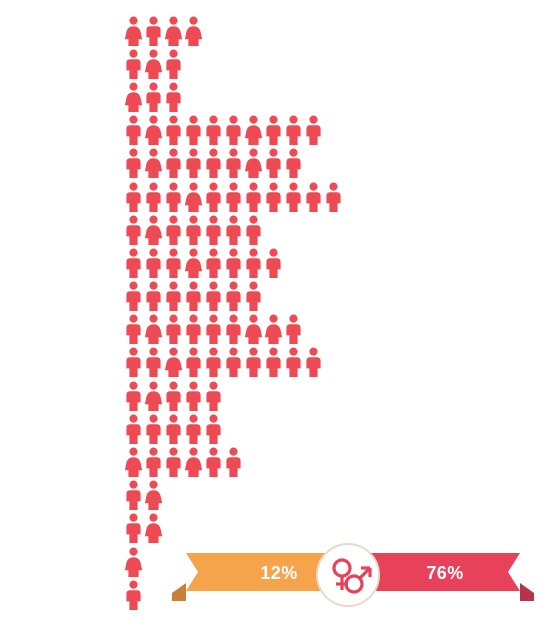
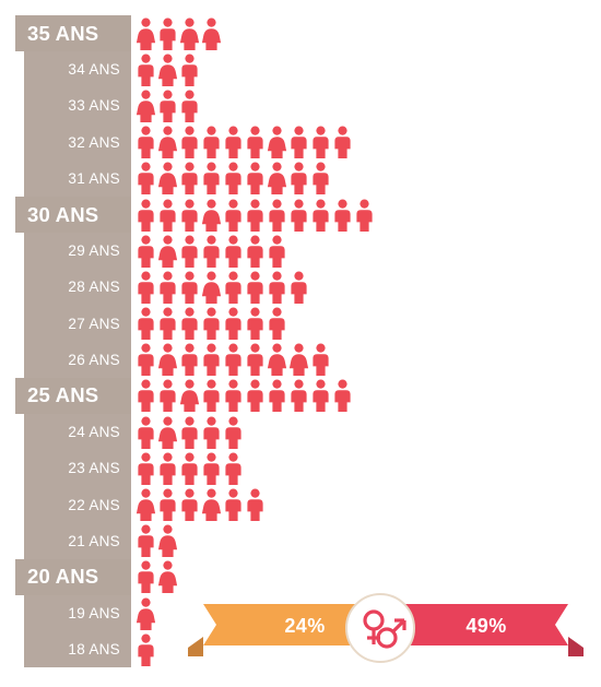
+ 35 ANS
+ 34 ANS
+ 33 ANS
+ 32 ANS
+ 31 ANS
+ 30 ANS
+ 29 ANS
+ 28 ANS
+ 27 ANS
+ 26 ANS
+ 25 ANS
+ 24 ANS
+ 23 ANS
+ 22 ANS
+ 21 ANS
+ 20 ANS
+ 19 ANS
+ 18 ANS
- 12%
+ 24%
- 76%
+ 49%
